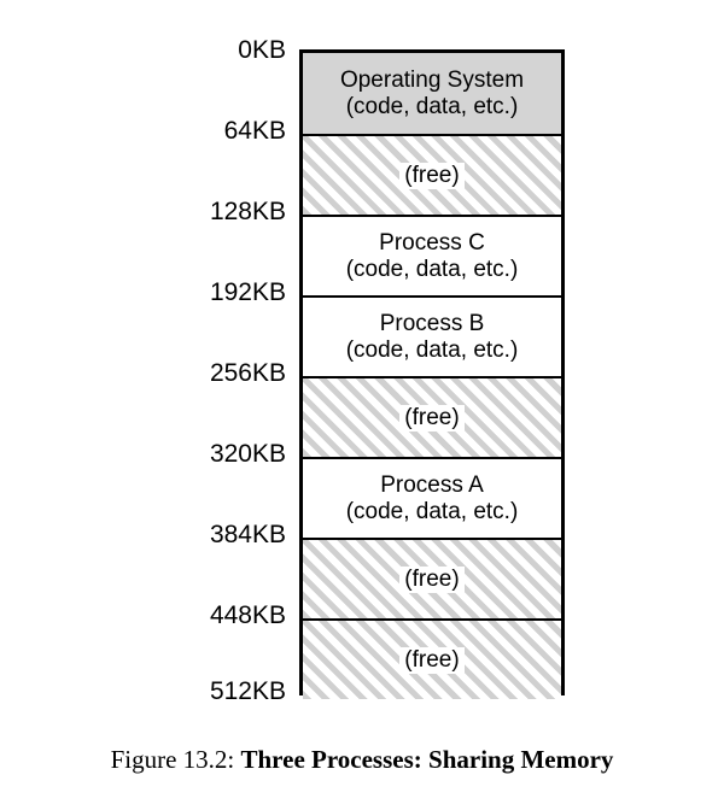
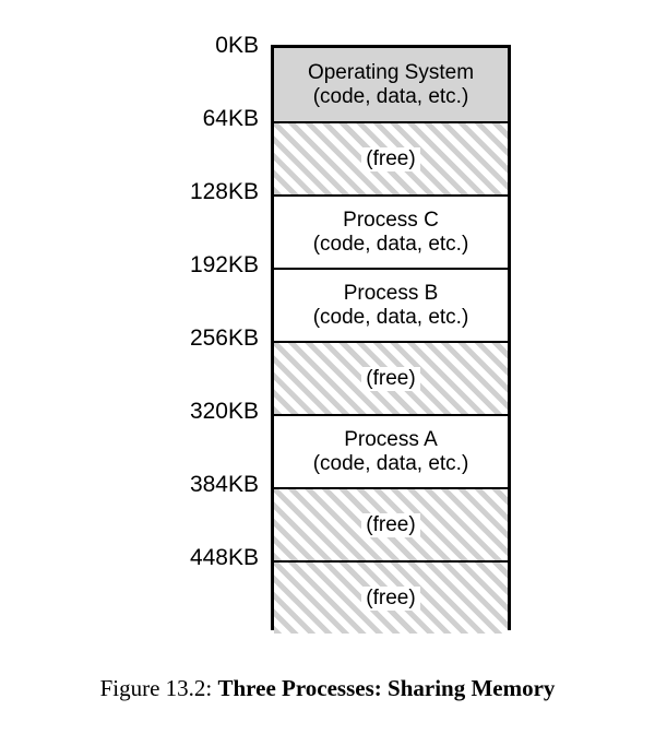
  0KB
  64KB
  128KB
  192KB
  256KB
  320KB
  384KB
  448KB
- 512KB
  Operating System
  (code, data, etc.)
  (free)
  Process C
  (code, data, etc.)
  Process B
  (code, data, etc.)
  (free)
  Process A
  (code, data, etc.)
  (free)
  (free)
  Figure 13.2: Three Processes: Sharing Memory
